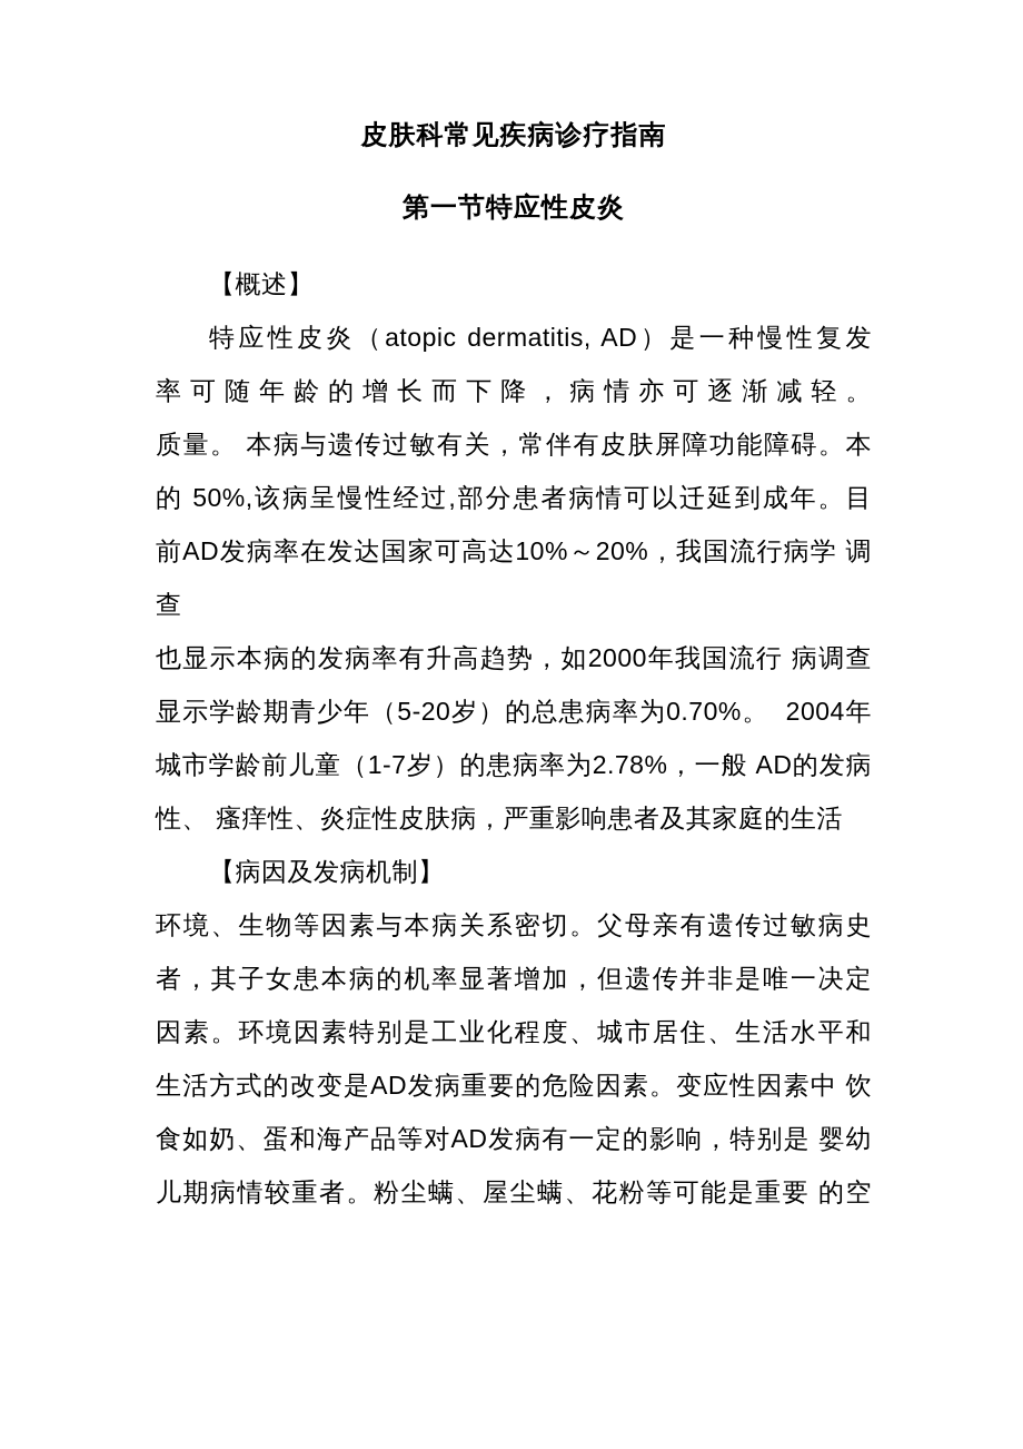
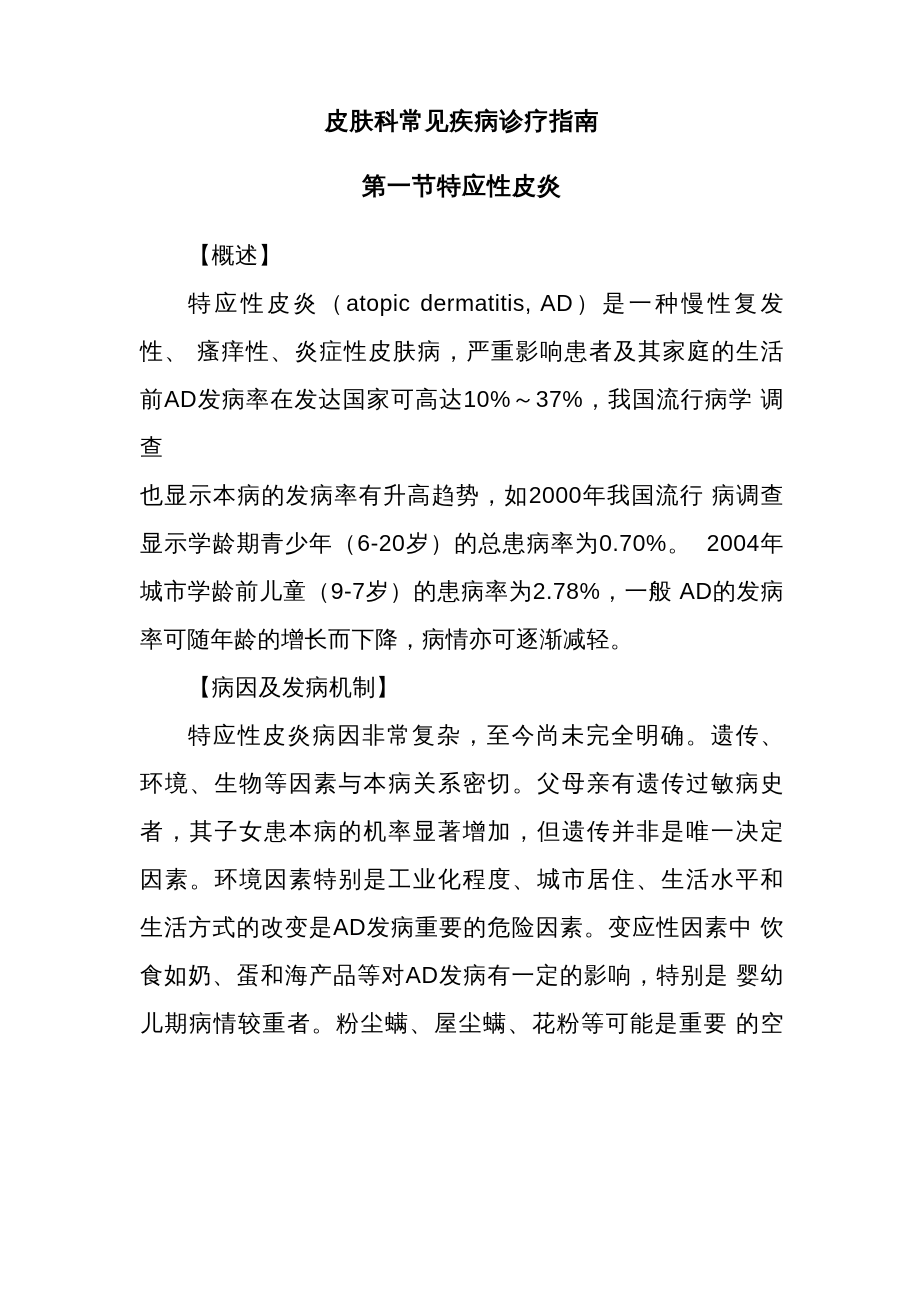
  皮肤科常见疾病诊疗指南
  第一节特应性皮炎
  【概述】
  特应性皮炎（atopic dermatitis, AD）是一种慢性复发
- 率可随年龄的增长而下降，病情亦可逐渐减轻。
+ 性、 瘙痒性、炎症性皮肤病，严重影响患者及其家庭的生活
- 质量。 本病与遗传过敏有关，常伴有皮肤屏障功能障碍。本
- 的 50%,该病呈慢性经过,部分患者病情可以迁延到成年。目
- 前AD发病率在发达国家可高达10%～20%，我国流行病学 调查
+ 前AD发病率在发达国家可高达10%～37%，我国流行病学 调查
  也显示本病的发病率有升高趋势，如2000年我国流行 病调查
- 显示学龄期青少年（5-20岁）的总患病率为0.70%。 2004年
+ 显示学龄期青少年（6-20岁）的总患病率为0.70%。 2004年
- 城市学龄前儿童（1-7岁）的患病率为2.78%，一般 AD的发病
+ 城市学龄前儿童（9-7岁）的患病率为2.78%，一般 AD的发病
- 性、 瘙痒性、炎症性皮肤病，严重影响患者及其家庭的生活
+ 率可随年龄的增长而下降，病情亦可逐渐减轻。
  【病因及发病机制】
+ 特应性皮炎病因非常复杂，至今尚未完全明确。遗传、
  环境、生物等因素与本病关系密切。父母亲有遗传过敏病史
  者，其子女患本病的机率显著增加，但遗传并非是唯一决定
  因素。环境因素特别是工业化程度、城市居住、生活水平和
  生活方式的改变是AD发病重要的危险因素。变应性因素中 饮
  食如奶、蛋和海产品等对AD发病有一定的影响，特别是 婴幼
  儿期病情较重者。粉尘螨、屋尘螨、花粉等可能是重要 的空
